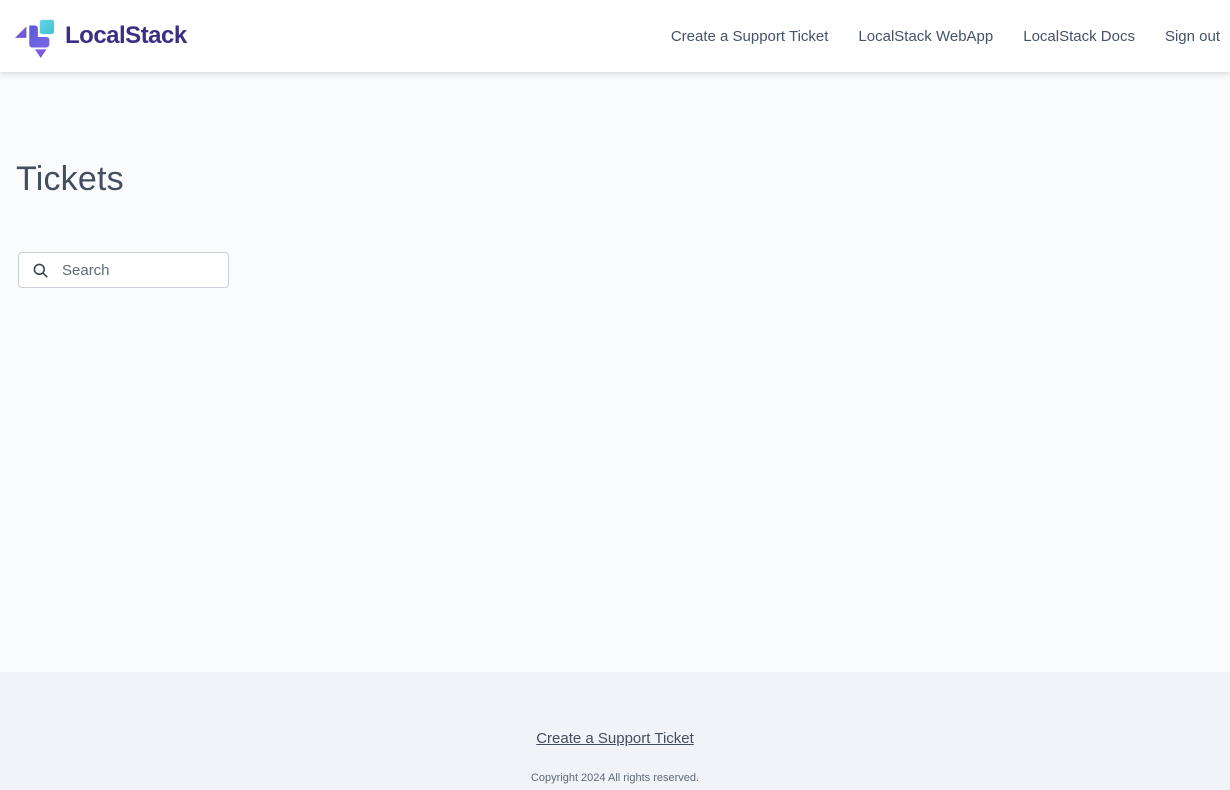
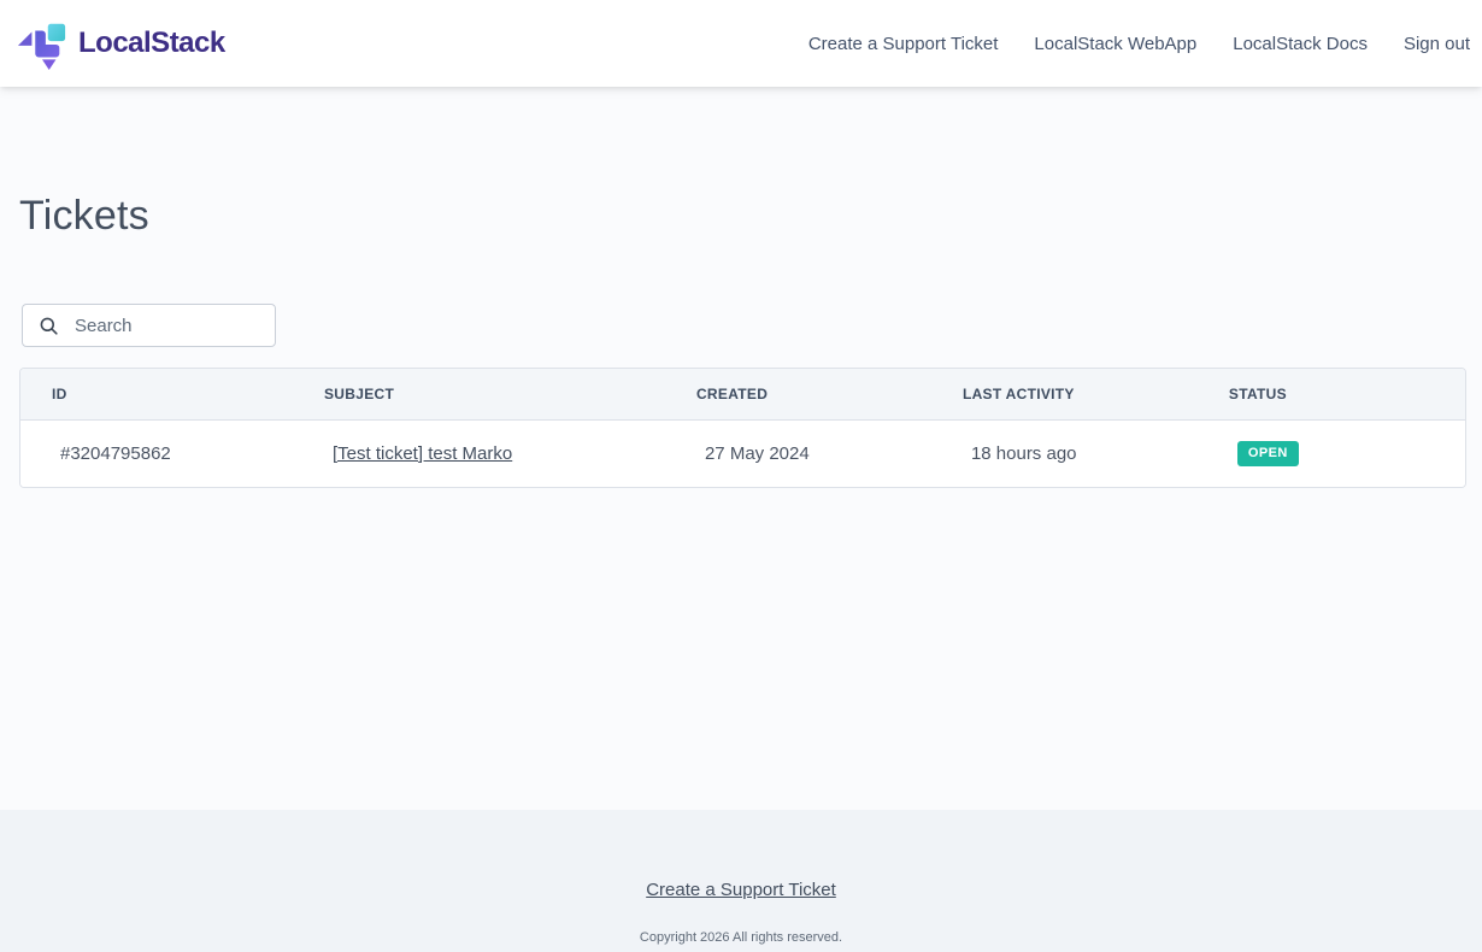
  LocalStack
  Create a Support Ticket
  LocalStack WebApp
  LocalStack Docs
  Sign out
  Tickets
  Search
+ ID
+ SUBJECT
+ CREATED
+ LAST ACTIVITY
+ STATUS
+ #3204795862
+ [Test ticket] test Marko
+ 27 May 2024
+ 18 hours ago
+ OPEN
  Create a Support Ticket
- Copyright 2024 All rights reserved.
+ Copyright 2026 All rights reserved.
